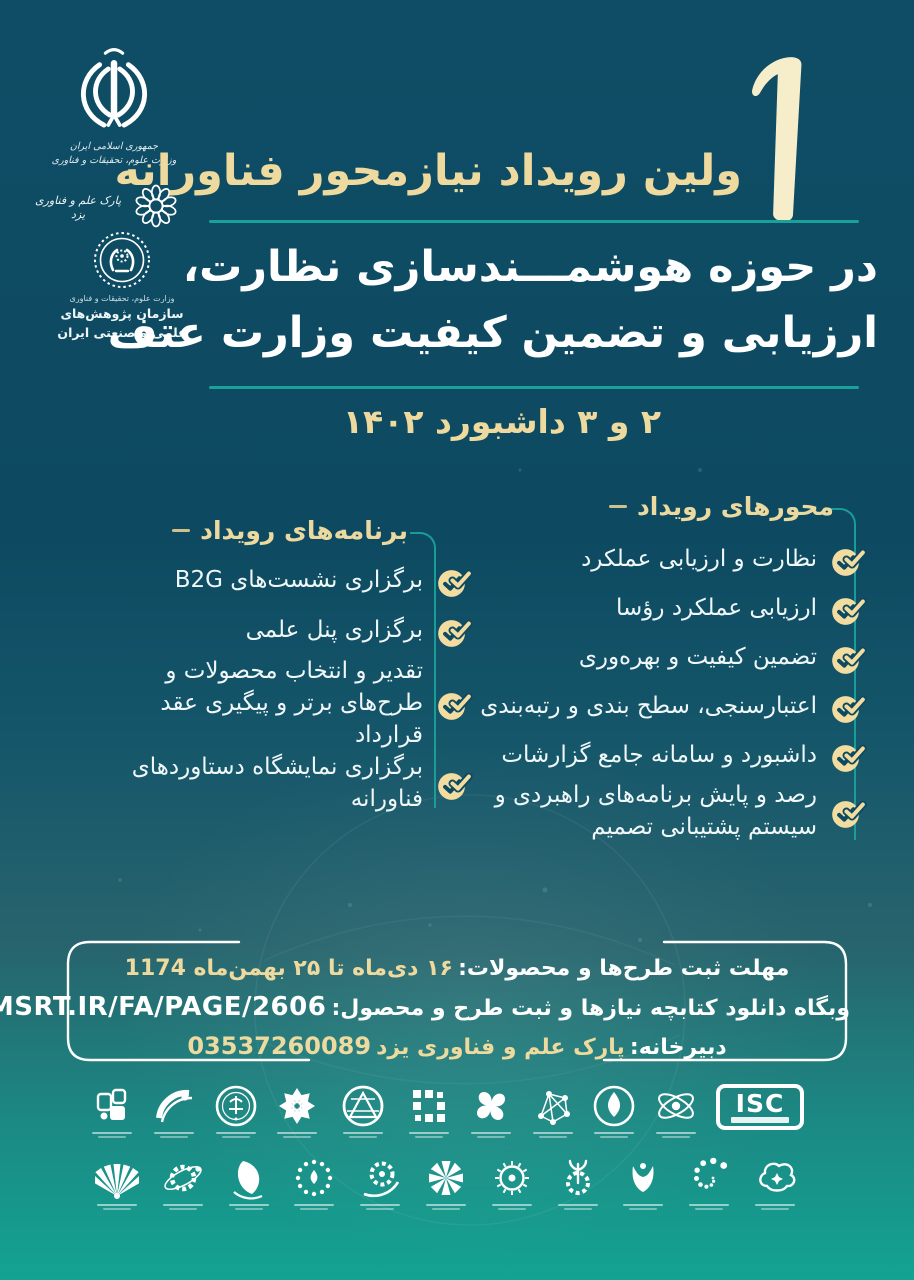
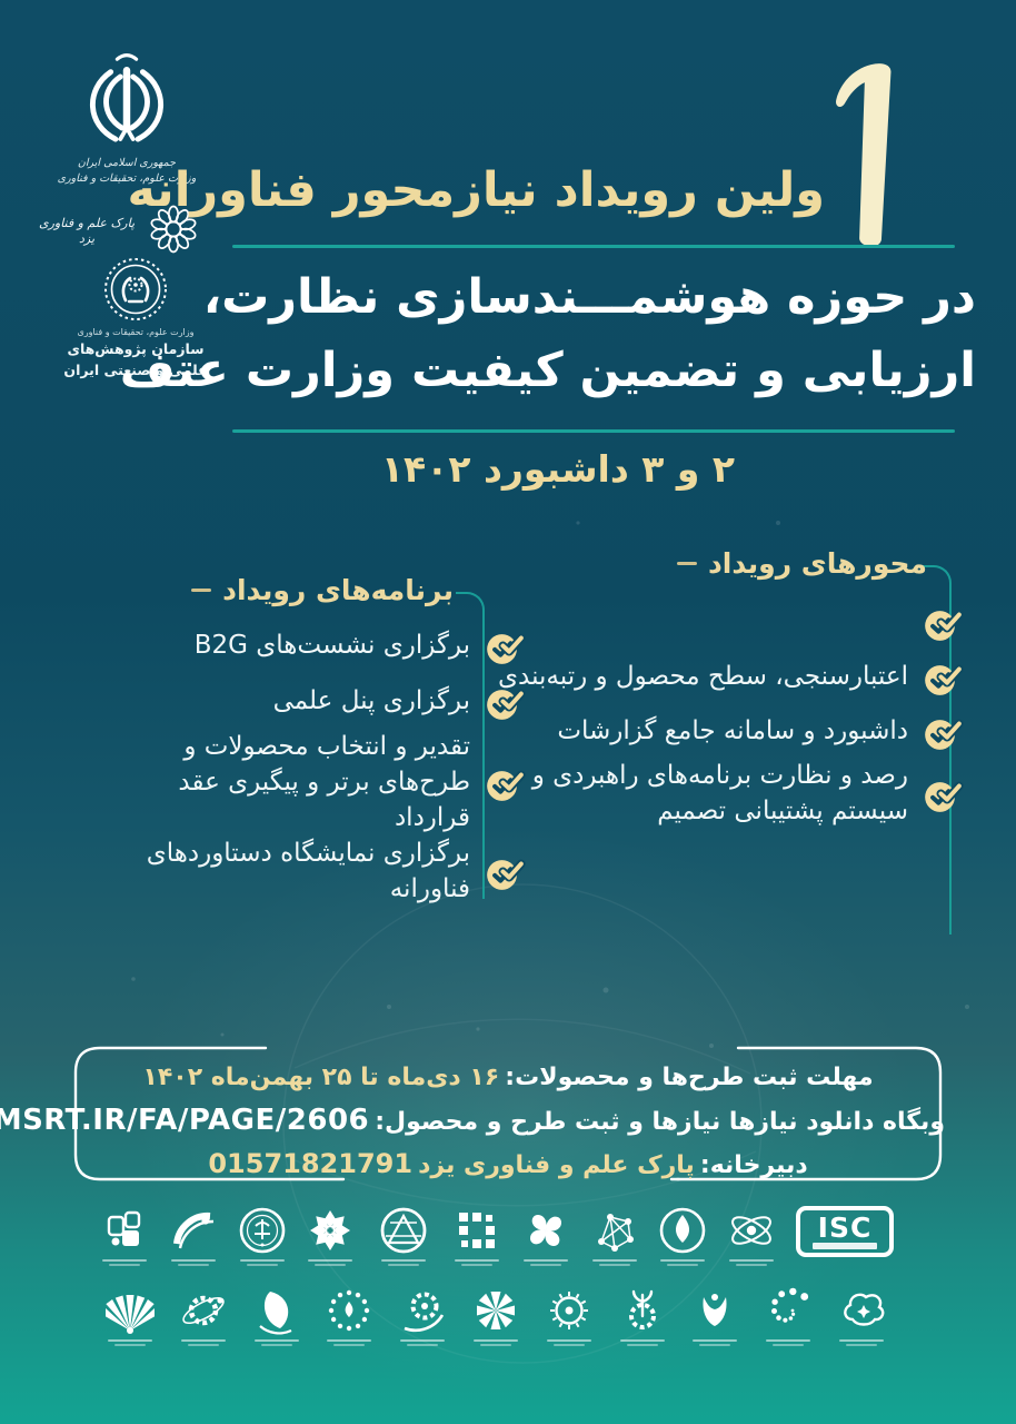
  جمهوری اسلامی ایران
  وزارت علوم، تحقیقات و فناوری
  پارک علم و فناوری یزد
  وزارت علوم، تحقیقات و فناوری
  سازمان پژوهش‌های
  علمی و صنعتی ایران
  ولین رویداد نیازمحور فناورانه
  در حوزه هوشمـــندسازی نظارت،
  ارزیابی و تضمین کیفیت وزارت عتف
  ۲ و ۳ داشبورد ۱۴۰۲
  محورهای رویداد
- نظارت و ارزیابی عملکرد
- ارزیابی عملکرد رؤسا
- تضمین کیفیت و بهره‌وری
- اعتبارسنجی، سطح بندی و رتبه‌بندی
+ اعتبارسنجی، سطح محصول و رتبه‌بندی
  داشبورد و سامانه جامع گزارشات
- رصد و پایش برنامه‌های راهبردی و سیستم پشتیبانی تصمیم
+ رصد و نظارت برنامه‌های راهبردی و سیستم پشتیبانی تصمیم
  برنامه‌های رویداد
  برگزاری نشست‌های B2G
  برگزاری پنل علمی
  تقدیر و انتخاب محصولات و طرح‌های برتر و پیگیری عقد قرارداد
  برگزاری نمایشگاه دستاوردهای فناورانه
- مهلت ثبت طرح‌ها و محصولات: ۱۶ دی‌ماه تا ۲۵ بهمن‌ماه 1174
+ مهلت ثبت طرح‌ها و محصولات: ۱۶ دی‌ماه تا ۲۵ بهمن‌ماه ۱۴۰۲
- وبگاه دانلود کتابچه نیازها و ثبت طرح و محصول: MSRT.IR/FA/PAGE/2606
+ وبگاه دانلود نیازها نیازها و ثبت طرح و محصول: MSRT.IR/FA/PAGE/2606
- دبیرخانه: پارک علم و فناوری یزد 03537260089
+ دبیرخانه: پارک علم و فناوری یزد 01571821791
  ISC
